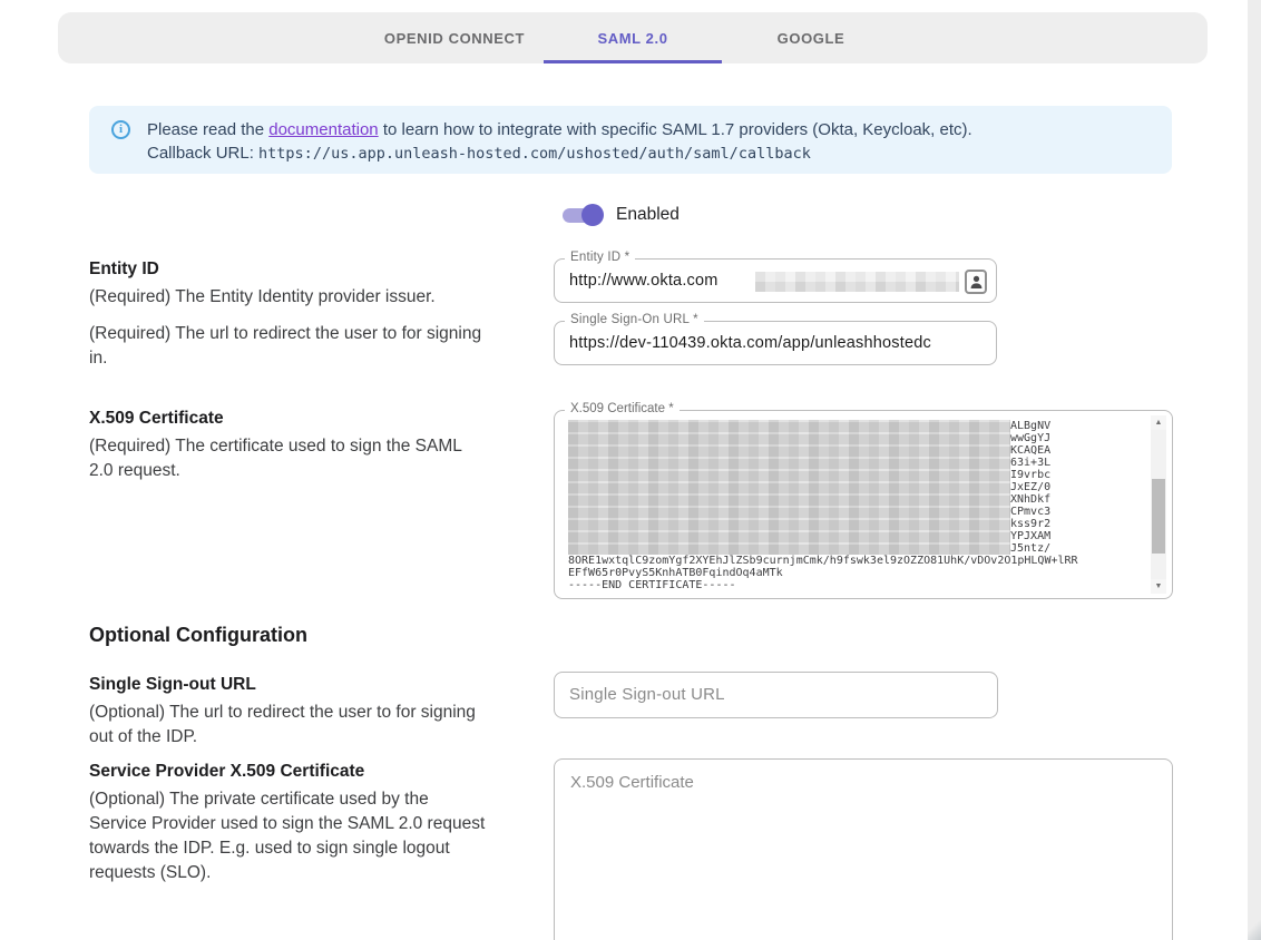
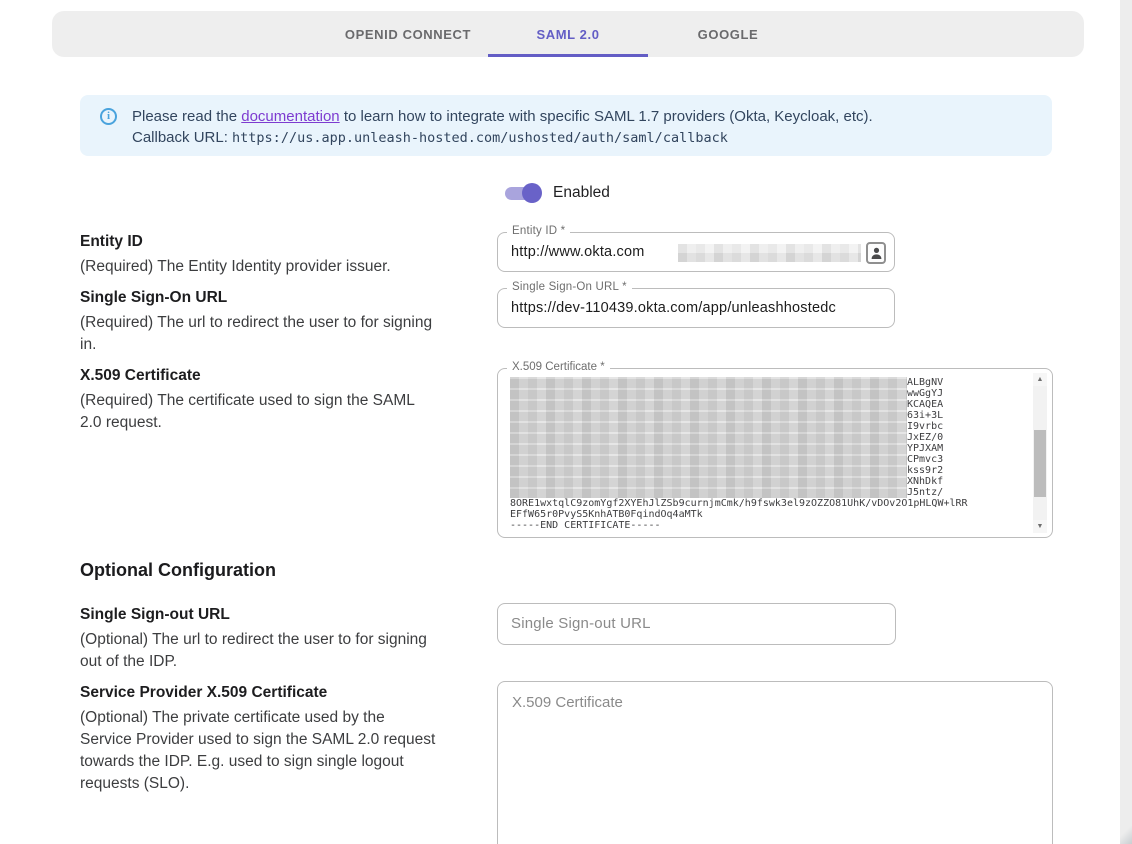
  OPENID CONNECT
  SAML 2.0
  GOOGLE
  i
  Please read the documentation to learn how to integrate with specific SAML 1.7 providers (Okta, Keycloak, etc).
  Callback URL: https://us.app.unleash-hosted.com/ushosted/auth/saml/callback
  Entity ID
  (Required) The Entity Identity provider issuer.
+ Single Sign-On URL
  (Required) The url to redirect the user to for signing
  in.
  X.509 Certificate
  (Required) The certificate used to sign the SAML
  2.0 request.
  Enabled
  Entity ID *
  http://www.okta.com
  Single Sign-On URL *
  https://dev-110439.okta.com/app/unleashhostedc
  X.509 Certificate *
  ALBgNV
  wwGgYJ
  KCAQEA
  63i+3L
  I9vrbc
  JxEZ/0
- XNhDkf
+ YPJXAM
  CPmvc3
  kss9r2
- YPJXAM
+ XNhDkf
  J5ntz/
  8ORE1wxtqlC9zomYgf2XYEhJlZSb9curnjmCmk/h9fswk3el9zOZZO81UhK/vDOv2O1pHLQW+lRR
  EFfW65r0PvyS5KnhATB0FqindOq4aMTk
  -----END CERTIFICATE-----
  Optional Configuration
  Single Sign-out URL
  (Optional) The url to redirect the user to for signing
  out of the IDP.
  Service Provider X.509 Certificate
  (Optional) The private certificate used by the
  Service Provider used to sign the SAML 2.0 request
  towards the IDP. E.g. used to sign single logout
  requests (SLO).
  Single Sign-out URL
  X.509 Certificate
